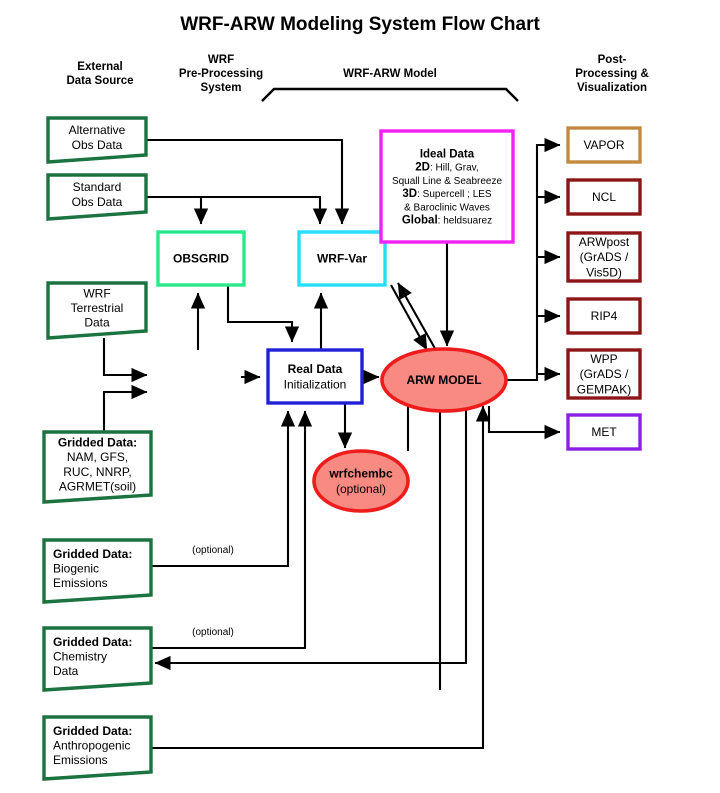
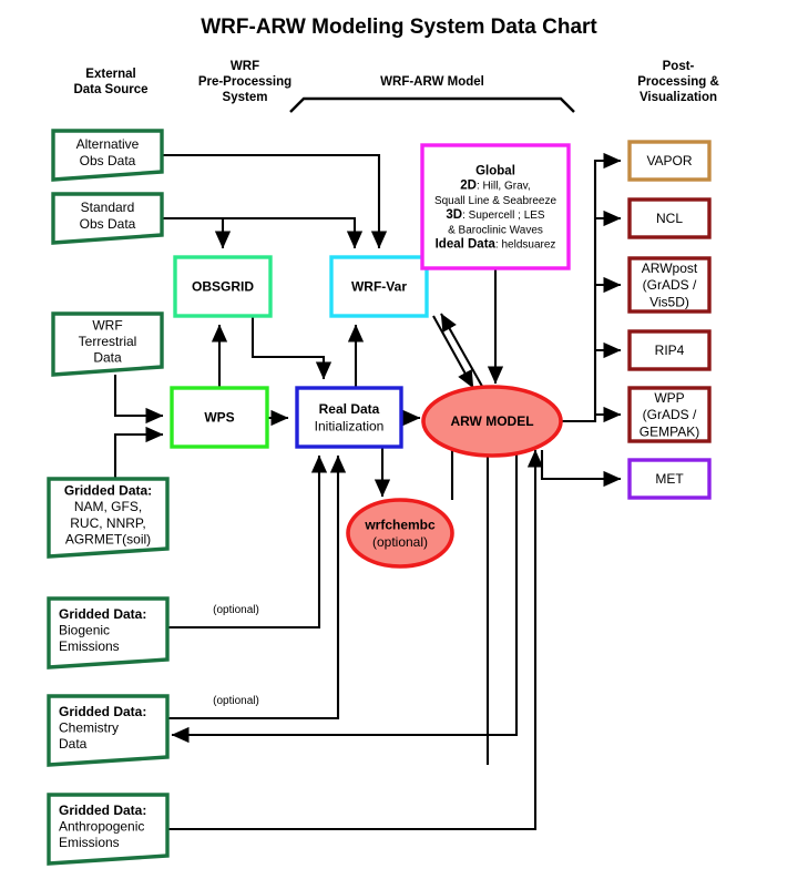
- WRF-ARW Modeling System Flow Chart
+ WRF-ARW Modeling System Data Chart
  External
  Data Source
  WRF
  Pre-Processing
  System
  WRF-ARW Model
  Post-
  Processing &
  Visualization
  (optional)
  (optional)
  Alternative
  Obs Data
  Standard
  Obs Data
  WRF
  Terrestrial
  Data
  Gridded Data:
  NAM, GFS,
  RUC, NNRP,
  AGRMET(soil)
  Gridded Data:
  Biogenic
  Emissions
  Gridded Data:
  Chemistry
  Data
  Gridded Data:
  Anthropogenic
  Emissions
  OBSGRID
  WRF-Var
+ WPS
  Real Data
  Initialization
- Ideal Data
+ Global
  2D: Hill, Grav,
  Squall Line & Seabreeze
  3D: Supercell ; LES
  & Baroclinic Waves
- Global: heldsuarez
+ Ideal Data: heldsuarez
  ARW MODEL
  wrfchembc
  (optional)
  VAPOR
  NCL
  ARWpost
  (GrADS /
  Vis5D)
  RIP4
  WPP
  (GrADS /
  GEMPAK)
  MET
